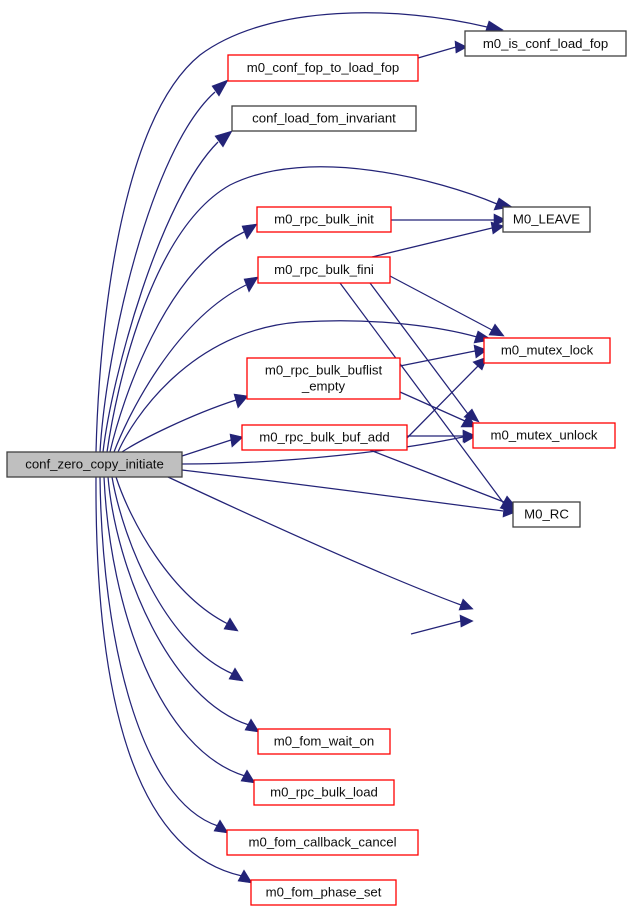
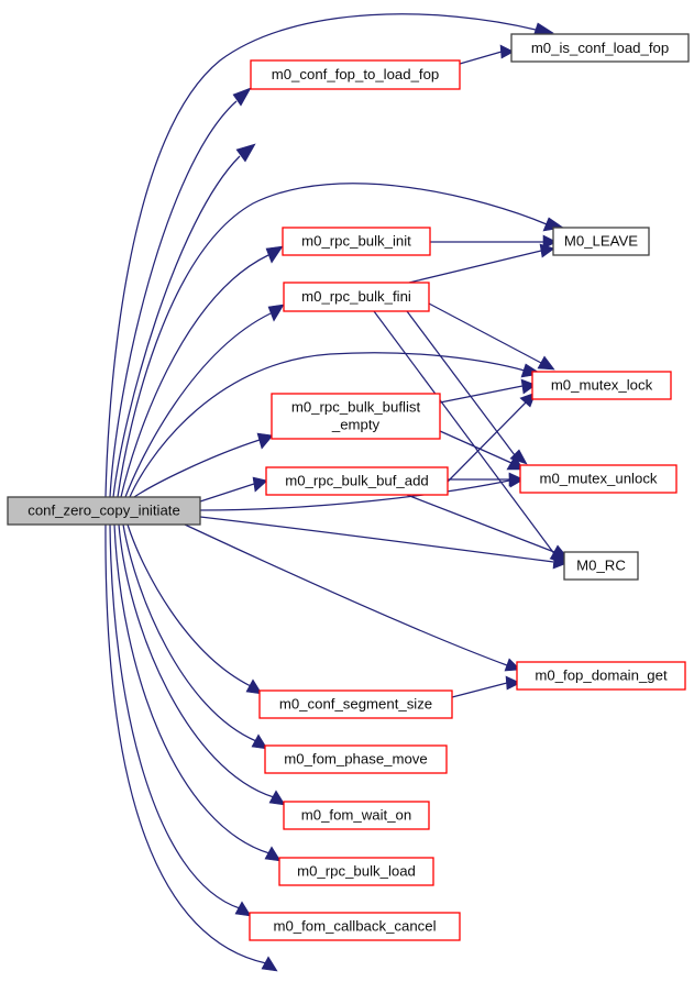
  m0_is_conf_load_fop
  m0_conf_fop_to_load_fop
- conf_load_fom_invariant
  m0_rpc_bulk_init
  M0_LEAVE
  m0_rpc_bulk_fini
  m0_mutex_lock
  m0_rpc_bulk_buflist
  _empty
  m0_rpc_bulk_buf_add
  m0_mutex_unlock
  M0_RC
+ m0_fop_domain_get
+ m0_conf_segment_size
+ m0_fom_phase_move
  m0_fom_wait_on
  m0_rpc_bulk_load
  m0_fom_callback_cancel
- m0_fom_phase_set
  conf_zero_copy_initiate
